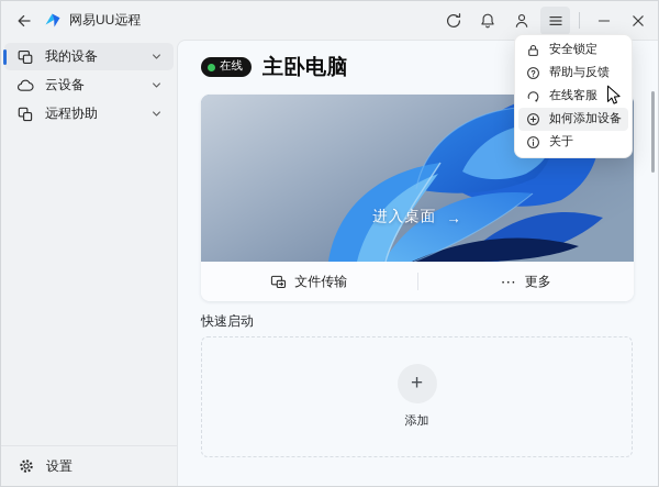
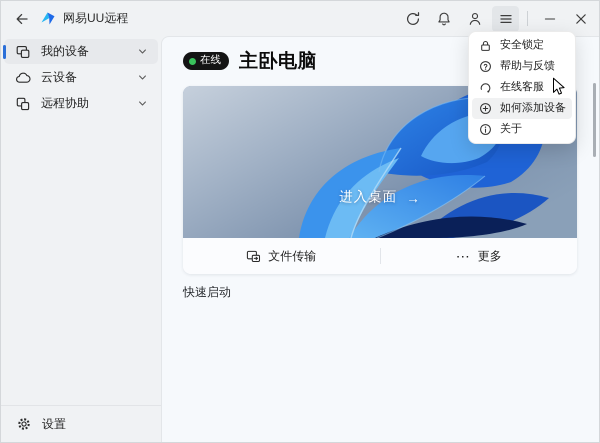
  网易UU远程
  我的设备
  云设备
  远程协助
  设置
  在线
  主卧电脑
  进入桌面
  →
  文件传输
  ⋯
  更多
  快速启动
- +
- 添加
  安全锁定
  帮助与反馈
  在线客服
  如何添加设备
  关于
